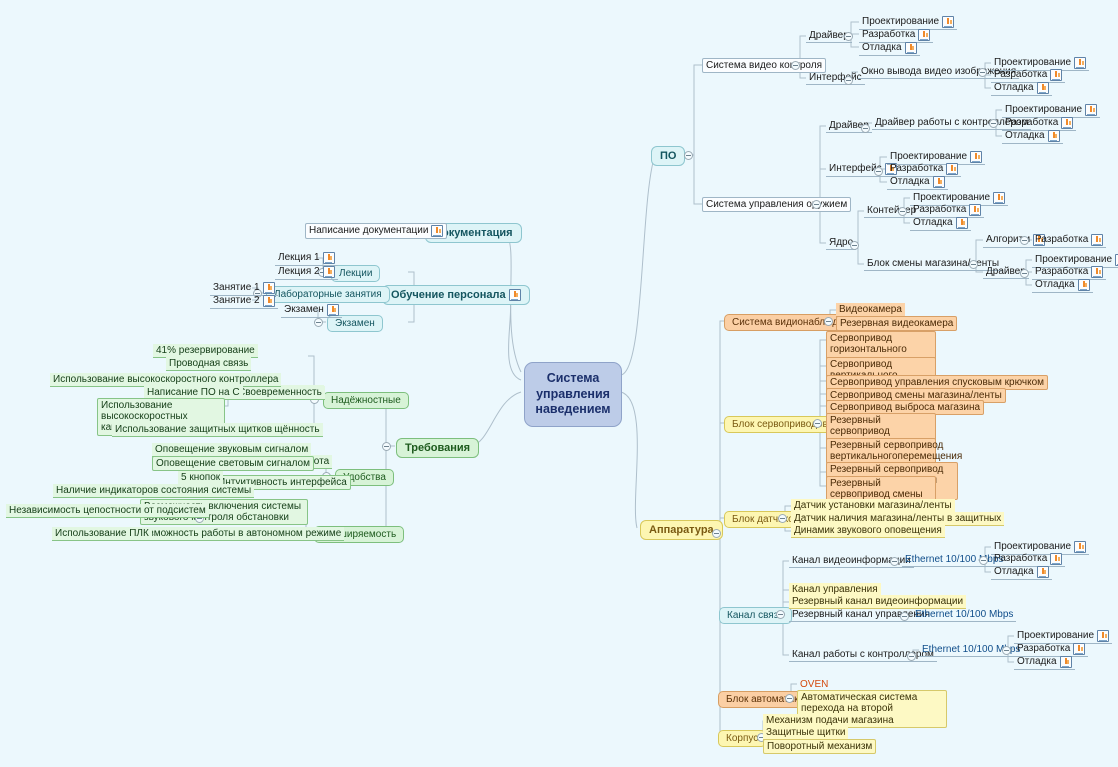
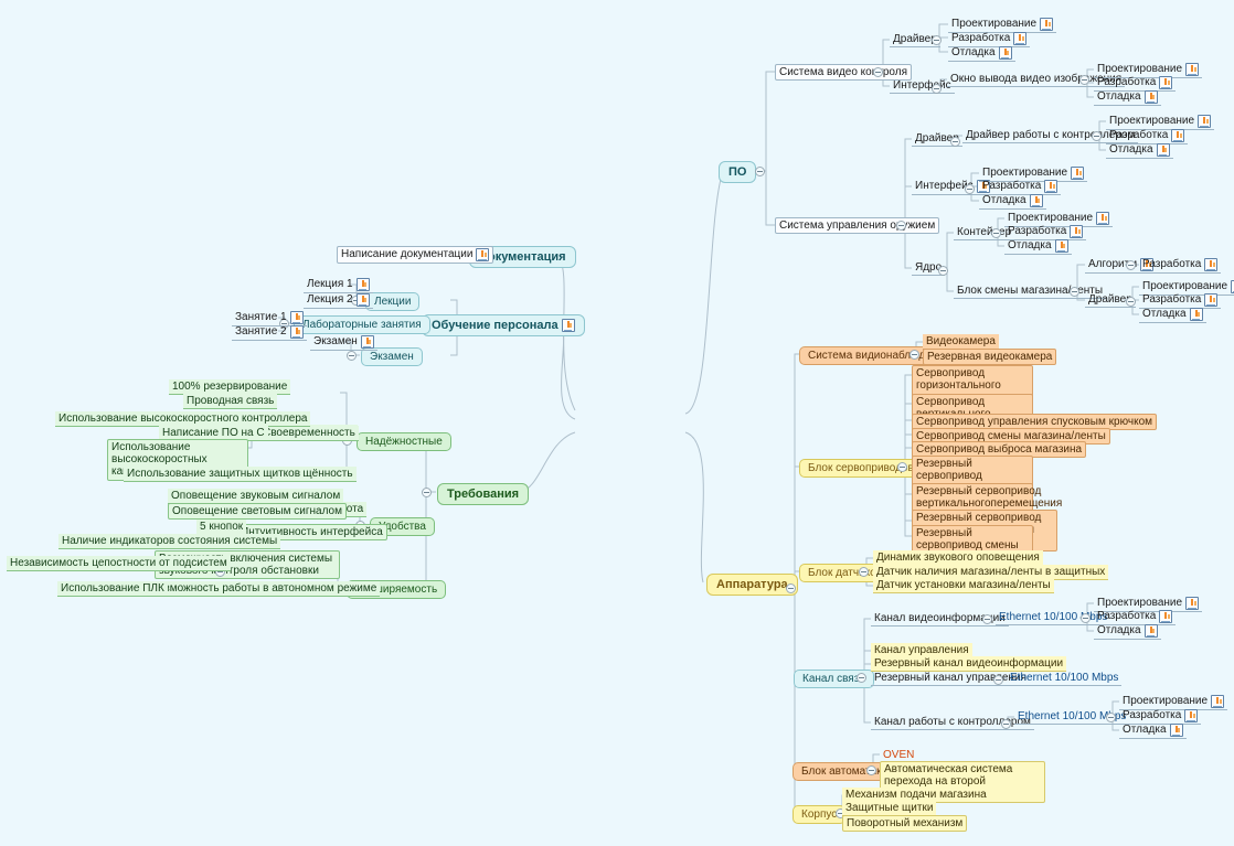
- Система управления наведением
  ПО
  Система видео короля
  Драйве
  Проектирование
  Разработка
  Отладка
  Интерфйс
  Окно вывода видео изобжения
  Проектирование
  Разработка
  Отладка
  Система управления ожием
  Драйве
  Драйвер работы с контрлером
  Проектирование
  Разработка
  Отладка
  Интерфе
  Проектирование
  Разработка
  Отладка
  Ядр
  Контейер
  Проектирование
  Разработка
  Отладка
  Блок смены магазинаенты
  Алгори
  Разработка
  Драйве
  Проектирование
  Разработка
  Отладка
  кументация
  Написание документации
  Обучение персонала
  Лекции
  Лекция 1
  Лекция 2
  Лабораторные занятия
  Занятие 1
  Занятие 2
  Экзамен
  Экзамен
  Требования
  Надёжностные
- 41% резервирование
+ 100% резервирование
  Проводная связь
  воевременность
  Использование высокоскоростного контроллера
  Написание ПО на С
  Использование высокоскоростных ка
  Использование защитных щитков
  добства
  Оповещение звуковым сигналом
  Оповещение световым сигналом
  нтуитивность интерфейса
  5 кнопок
  Наличие индикаторов состояния системы
  Независимость цепостности от подсистем
  можность работы в автономном режиме
  Использование ПЛК
  Аппаратура
  Система видионабл
  Видеокамера
  Резервная видеокамера
  Блок сервоприво
  Сервопривод горизонтального
  Сервопривод управления спусковым крючком
  Сервопривод смены магазина/ленты
  Сервопривод выброса магазина
  Резервный сервопривод вертикальногоперемещения
- Датчик установки магазина/ленты
+ Динамик звукового оповещения
  Датчик наличия магазина/ленты в защитных
- Динамик звукового оповещения
+ Датчик установки магазина/ленты
  Канал свя
  Канал видеоинформии
  Ethernet 10/100bps
  Проектирование
  Разработка
  Отладка
  Канал управления
  Резервный канал видеоинформации
  Резервный канал упраения
  Ethernet 10/100 Mbps
  Канал работы с контролром
  Ethernet 10/100 Mps
  Проектирование
  Разработка
  Отладка
  Блок автома
  OVEN
  Автоматическая система перехода на второй
  Корпус
  Механизм подачи магазина
  Защитные щитки
  Поворотный механизм
